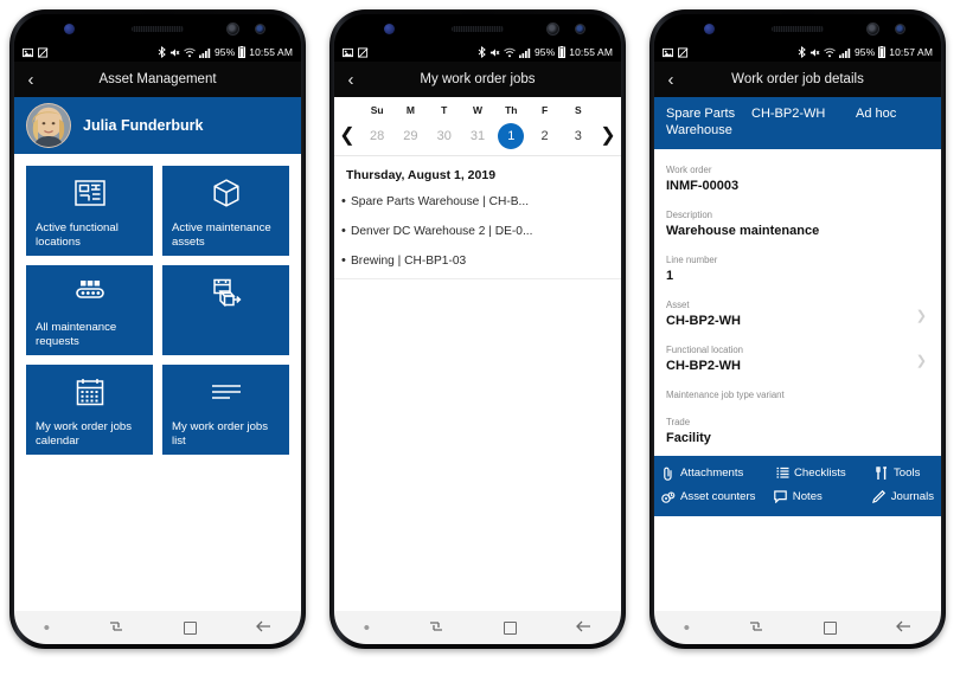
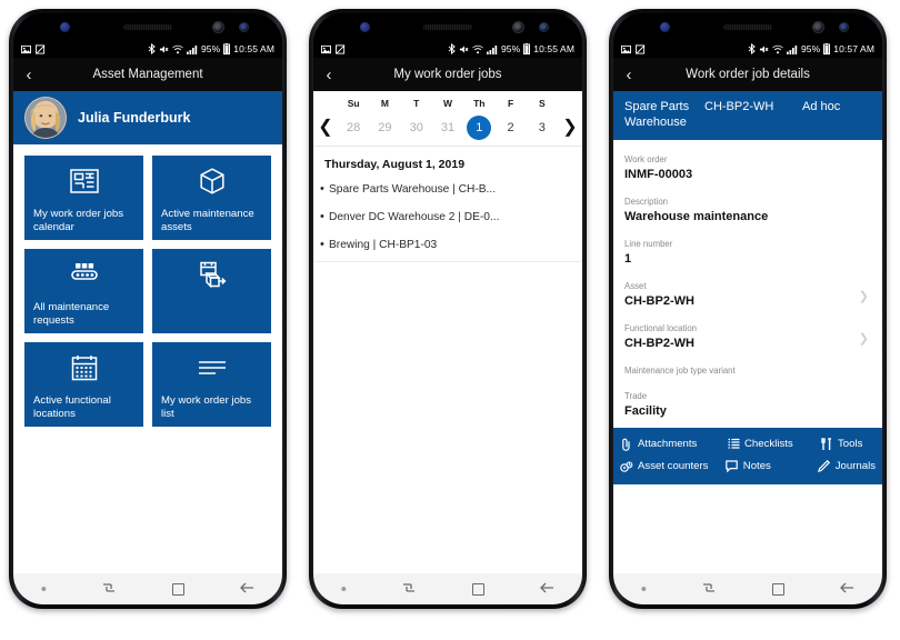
  95%
  10:55 AM
  ‹
  Asset Management
  Julia Funderburk
- Active functional locations
+ My work order jobs calendar
  Active maintenance assets
  All maintenance requests
- My work order jobs calendar
+ Active functional locations
  My work order jobs list
  •
  95%
  10:55 AM
  ‹
  My work order jobs
  Su
  M
  T
  W
  Th
  F
  S
  ❮
  28
  29
  30
  31
  1
  2
  3
  ❯
  Thursday, August 1, 2019
  Spare Parts Warehouse | CH-B...
  Denver DC Warehouse 2 | DE-0...
  Brewing | CH-BP1-03
  •
  95%
  10:57 AM
  ‹
  Work order job details
  Spare Parts Warehouse
  CH-BP2-WH
  Ad hoc
  Work order
  INMF-00003
  Description
  Warehouse maintenance
  Line number
  1
  Asset
  CH-BP2-WH
  ❯
  Functional location
  CH-BP2-WH
  ❯
  Maintenance job type variant
  Trade
  Facility
  Attachments
  Checklists
  Tools
  Asset counters
  Notes
  Journals
  •
